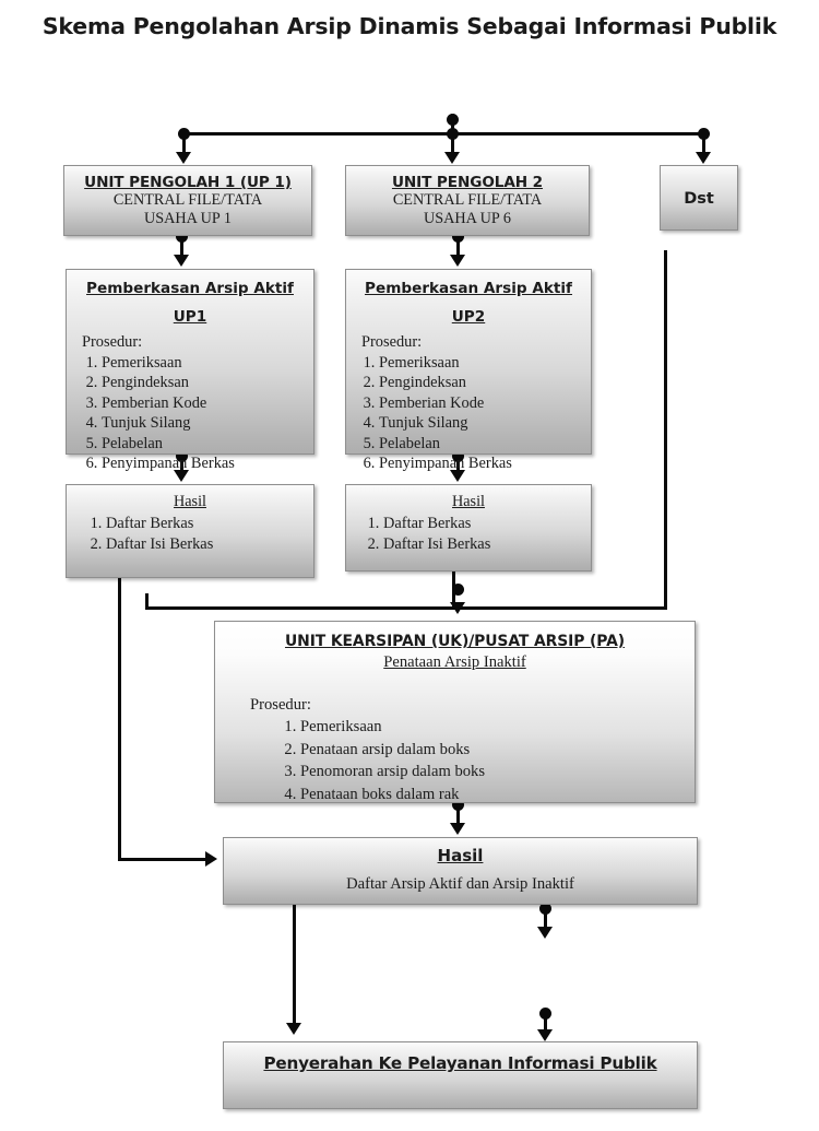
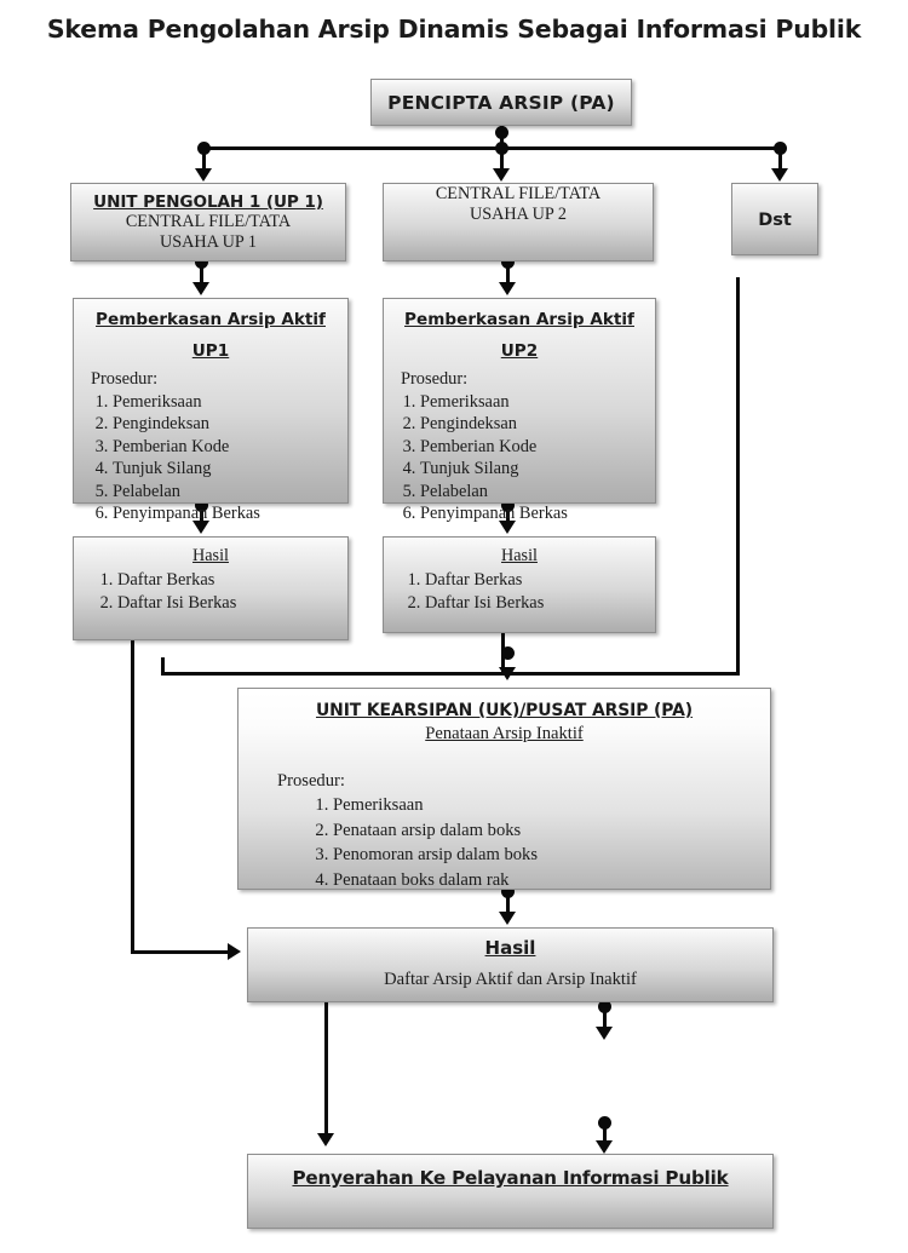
  Skema Pengolahan Arsip Dinamis Sebagai Informasi Publik
+ PENCIPTA ARSIP (PA)
  UNIT PENGOLAH 1 (UP 1)
  CENTRAL FILE/TATA
  USAHA UP 1
- UNIT PENGOLAH 2
  CENTRAL FILE/TATA
- USAHA UP 6
+ USAHA UP 2
  Dst
  Pemberkasan Arsip Aktif
  UP1
  Prosedur:
  Pemeriksaan
  Pengindeksan
  Pemberian Kode
  Tunjuk Silang
  Pelabelan
  Penyimpanan Berkas
  Pemberkasan Arsip Aktif
  UP2
  Prosedur:
  Pemeriksaan
  Pengindeksan
  Pemberian Kode
  Tunjuk Silang
  Pelabelan
  Penyimpanan Berkas
  Hasil
  Daftar Berkas
  Daftar Isi Berkas
  Hasil
  Daftar Berkas
  Daftar Isi Berkas
  UNIT KEARSIPAN (UK)/PUSAT ARSIP (PA)
  Penataan Arsip Inaktif
  Prosedur:
  Pemeriksaan
  Penataan arsip dalam boks
  Penomoran arsip dalam boks
  Penataan boks dalam rak
  Hasil
  Daftar Arsip Aktif dan Arsip Inaktif
  Penyerahan Ke Pelayanan Informasi Publik
